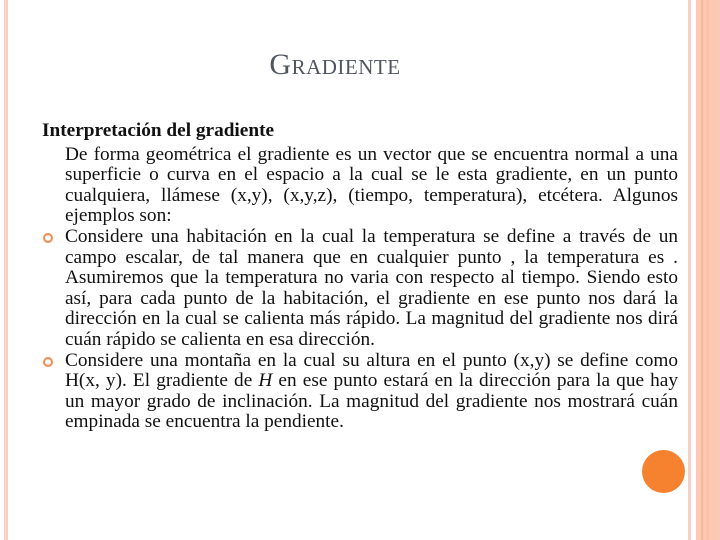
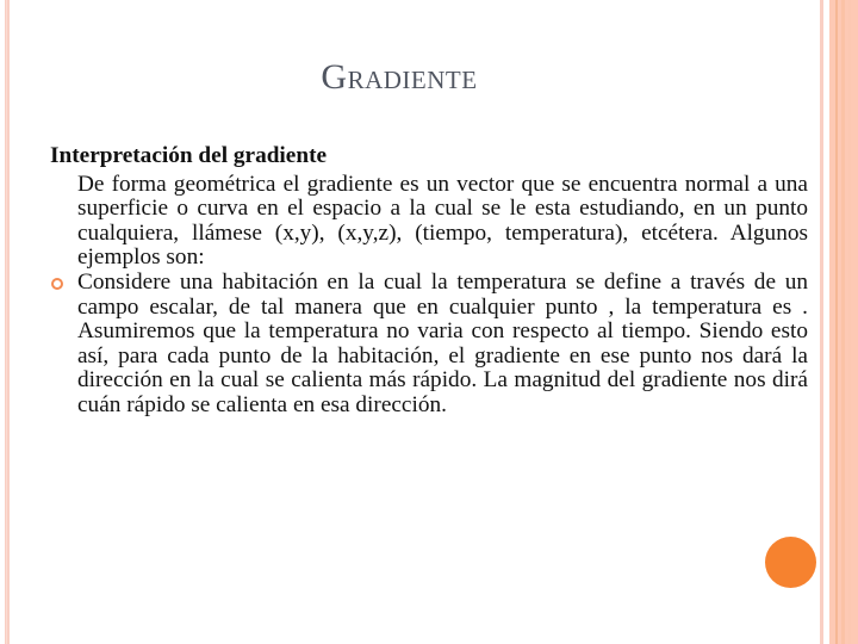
  Gradiente
  Interpretación del gradiente
- De forma geométrica el gradiente es un vector que se encuentra normal a una superficie o curva en el espacio a la cual se le esta gradiente, en un punto cualquiera, llámese (x,y), (x,y,z), (tiempo, temperatura), etcétera. Algunos ejemplos son:
+ De forma geométrica el gradiente es un vector que se encuentra normal a una superficie o curva en el espacio a la cual se le esta estudiando, en un punto cualquiera, llámese (x,y), (x,y,z), (tiempo, temperatura), etcétera. Algunos ejemplos son:
  Considere una habitación en la cual la temperatura se define a través de un campo escalar, de tal manera que en cualquier punto , la temperatura es . Asumiremos que la temperatura no varia con respecto al tiempo. Siendo esto así, para cada punto de la habitación, el gradiente en ese punto nos dará la dirección en la cual se calienta más rápido. La magnitud del gradiente nos dirá cuán rápido se calienta en esa dirección.
- Considere una montaña en la cual su altura en el punto (x,y) se define como H(x, y). El gradiente de H en ese punto estará en la dirección para la que hay un mayor grado de inclinación. La magnitud del gradiente nos mostrará cuán empinada se encuentra la pendiente.
